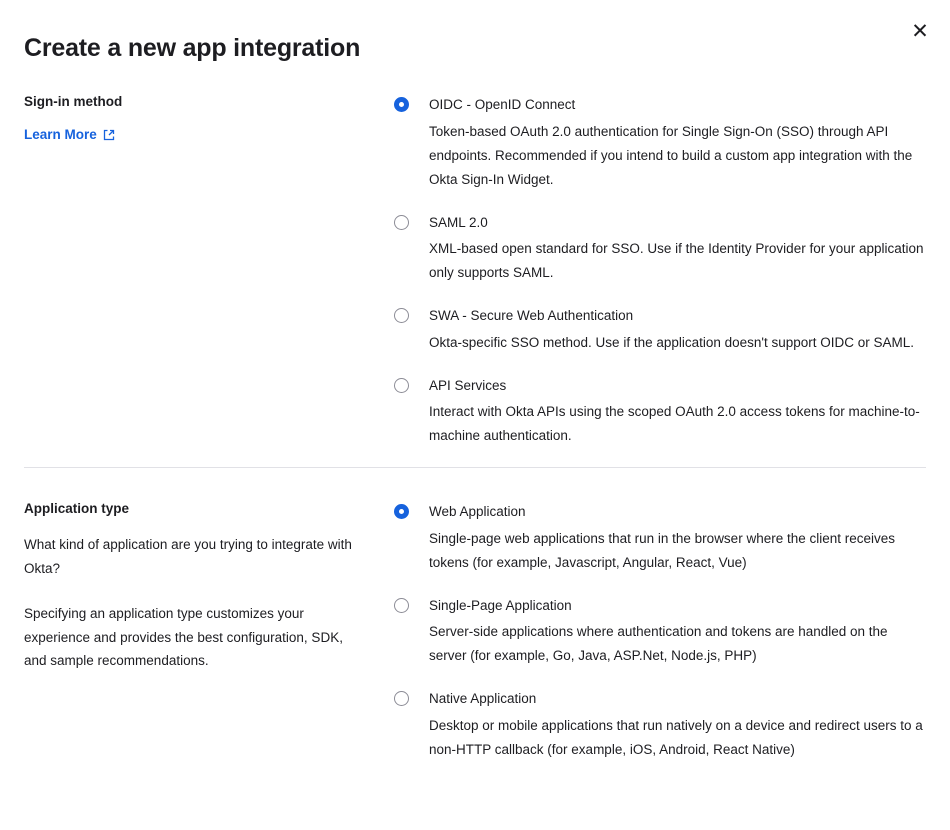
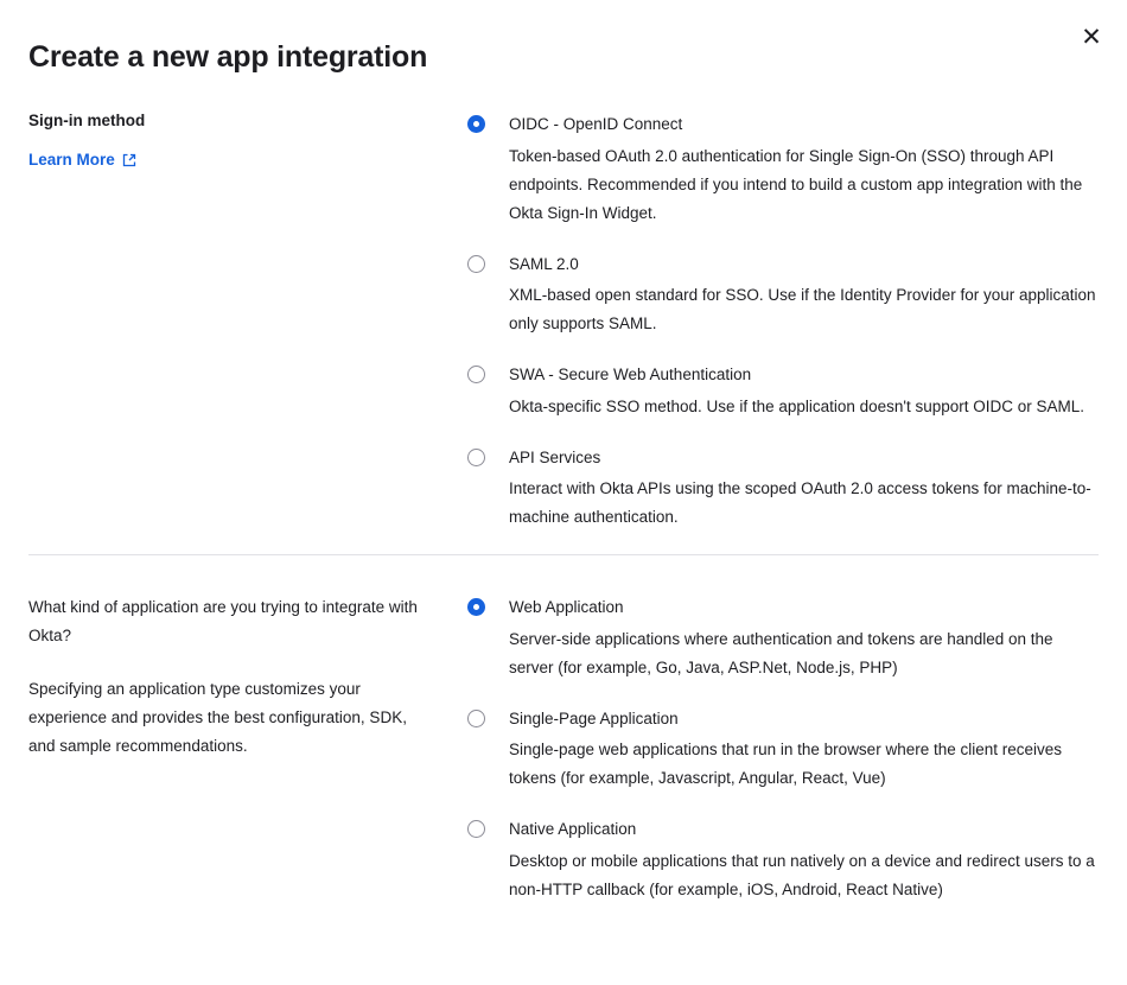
  ✕
  Create a new app integration
  Sign-in method
  Learn More
  OIDC - OpenID Connect
  Token-based OAuth 2.0 authentication for Single Sign-On (SSO) through API endpoints. Recommended if you intend to build a custom app integration with the Okta Sign-In Widget.
  SAML 2.0
  XML-based open standard for SSO. Use if the Identity Provider for your application only supports SAML.
  SWA - Secure Web Authentication
  Okta-specific SSO method. Use if the application doesn't support OIDC or SAML.
  API Services
  Interact with Okta APIs using the scoped OAuth 2.0 access tokens for machine-to-machine authentication.
- Application type
  What kind of application are you trying to integrate with Okta?
  Specifying an application type customizes your experience and provides the best configuration, SDK, and sample recommendations.
  Web Application
- Single-page web applications that run in the browser where the client receives tokens (for example, Javascript, Angular, React, Vue)
+ Server-side applications where authentication and tokens are handled on the server (for example, Go, Java, ASP.Net, Node.js, PHP)
  Single-Page Application
- Server-side applications where authentication and tokens are handled on the server (for example, Go, Java, ASP.Net, Node.js, PHP)
+ Single-page web applications that run in the browser where the client receives tokens (for example, Javascript, Angular, React, Vue)
  Native Application
  Desktop or mobile applications that run natively on a device and redirect users to a non-HTTP callback (for example, iOS, Android, React Native)
